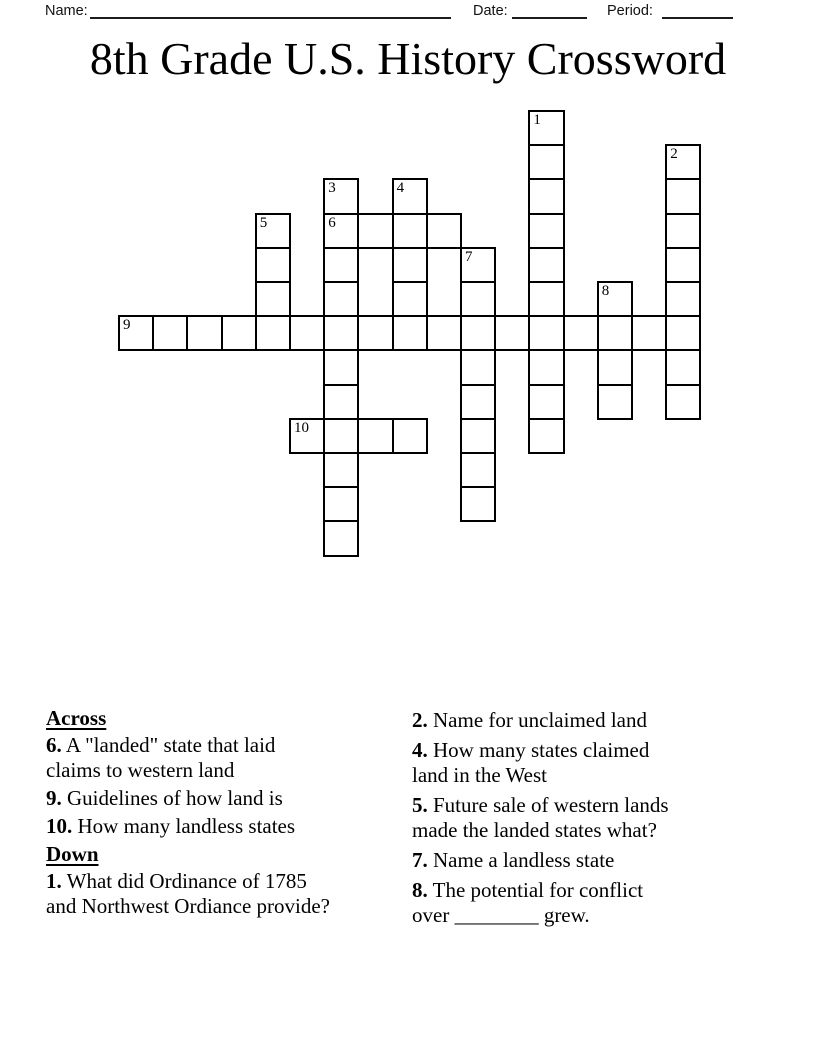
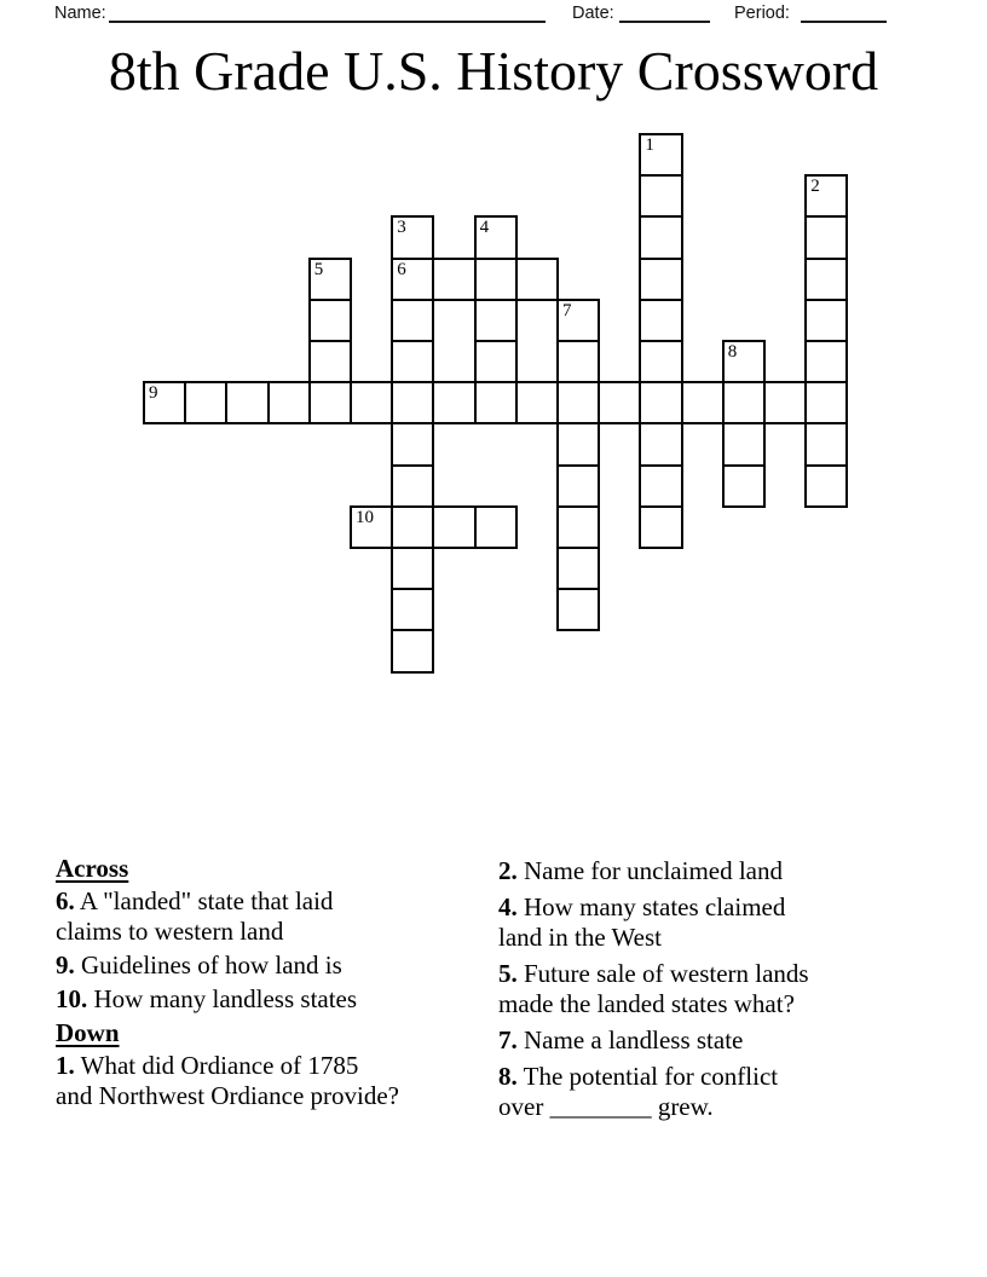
  Name:
  Date:
  Period:
  8th Grade U.S. History Crossword
  1
  2
  3
  6
  4
  5
  7
  8
  9
  10
  Across
  6. A "landed" state that laid
  claims to western land
  9. Guidelines of how land is
  10. How many landless states
  Down
- 1. What did Ordinance of 1785
+ 1. What did Ordiance of 1785
  and Northwest Ordiance provide?
  2. Name for unclaimed land
  4. How many states claimed
  land in the West
  5. Future sale of western lands
  made the landed states what?
  7. Name a landless state
  8. The potential for conflict
  over ________ grew.
